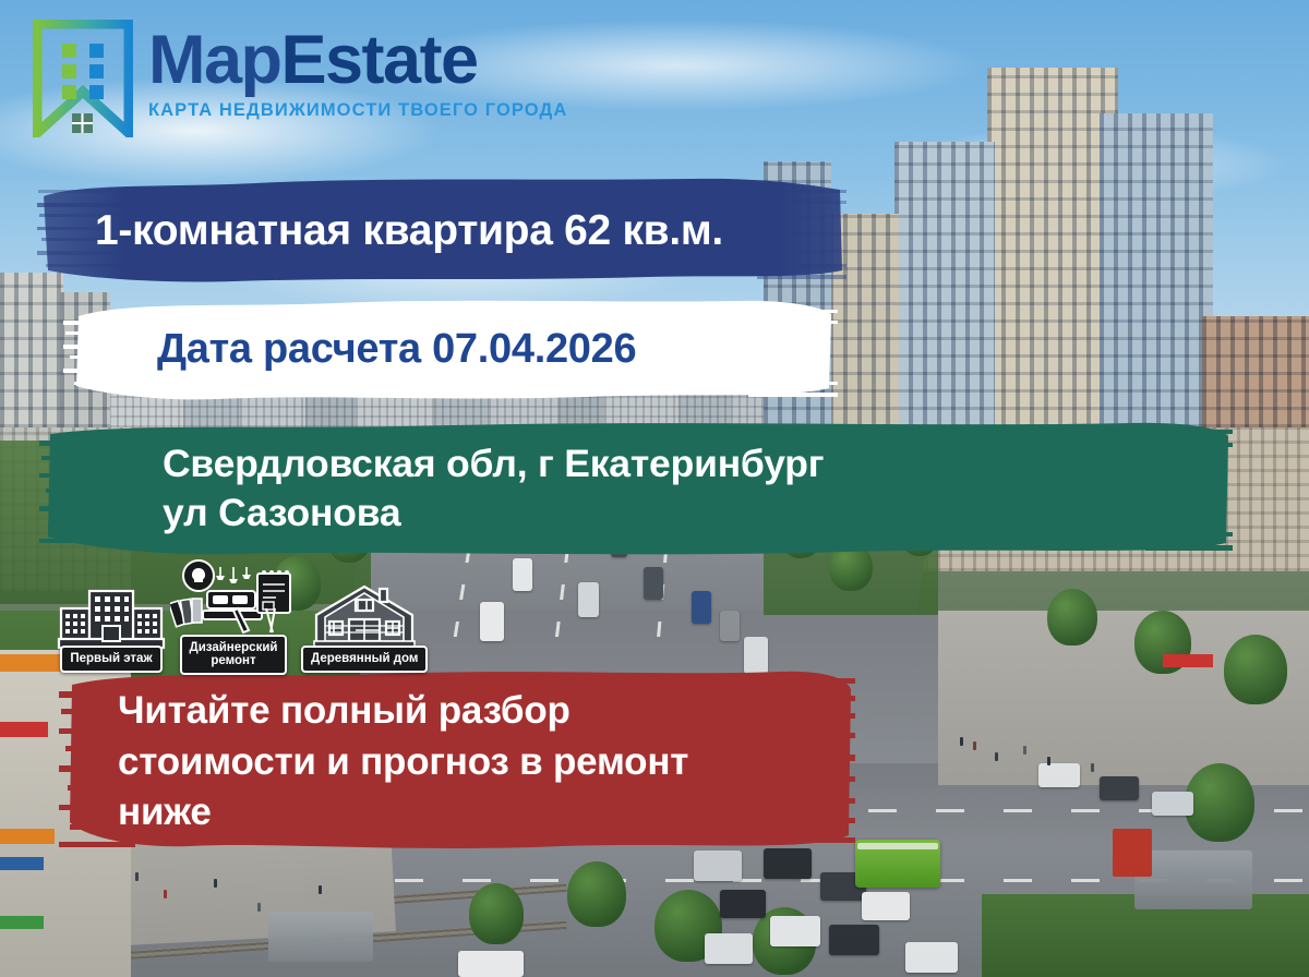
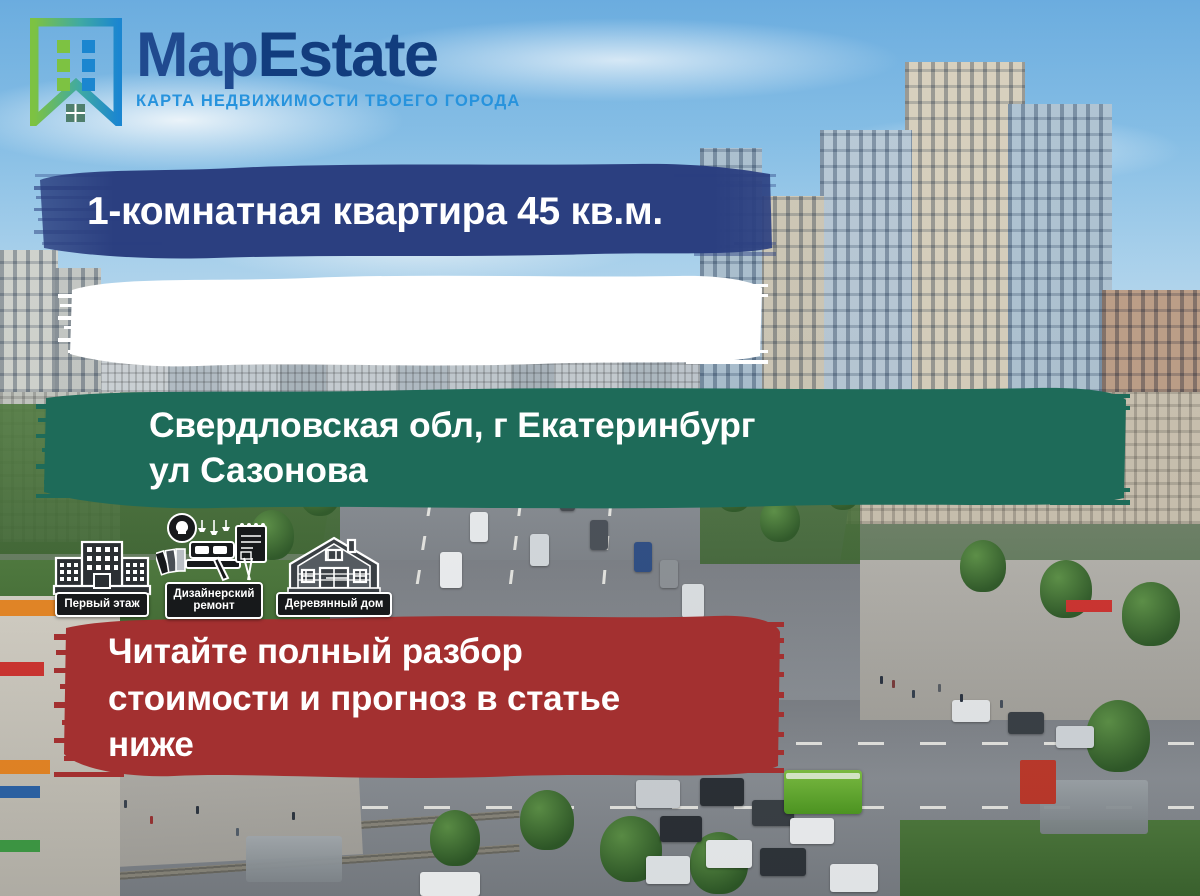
  MapEstate
  КАРТА НЕДВИЖИМОСТИ ТВОЕГО ГОРОДА
- 1-комнатная квартира 62 кв.м.
+ 1-комнатная квартира 45 кв.м.
- Дата расчета 07.04.2026
  Свердловская обл, г Екатеринбург
  ул Сазонова
  Первый этаж
  Дизайнерский
  ремонт
  Деревянный дом
  Читайте полный разбор
- стоимости и прогноз в ремонт
+ стоимости и прогноз в статье
  ниже
